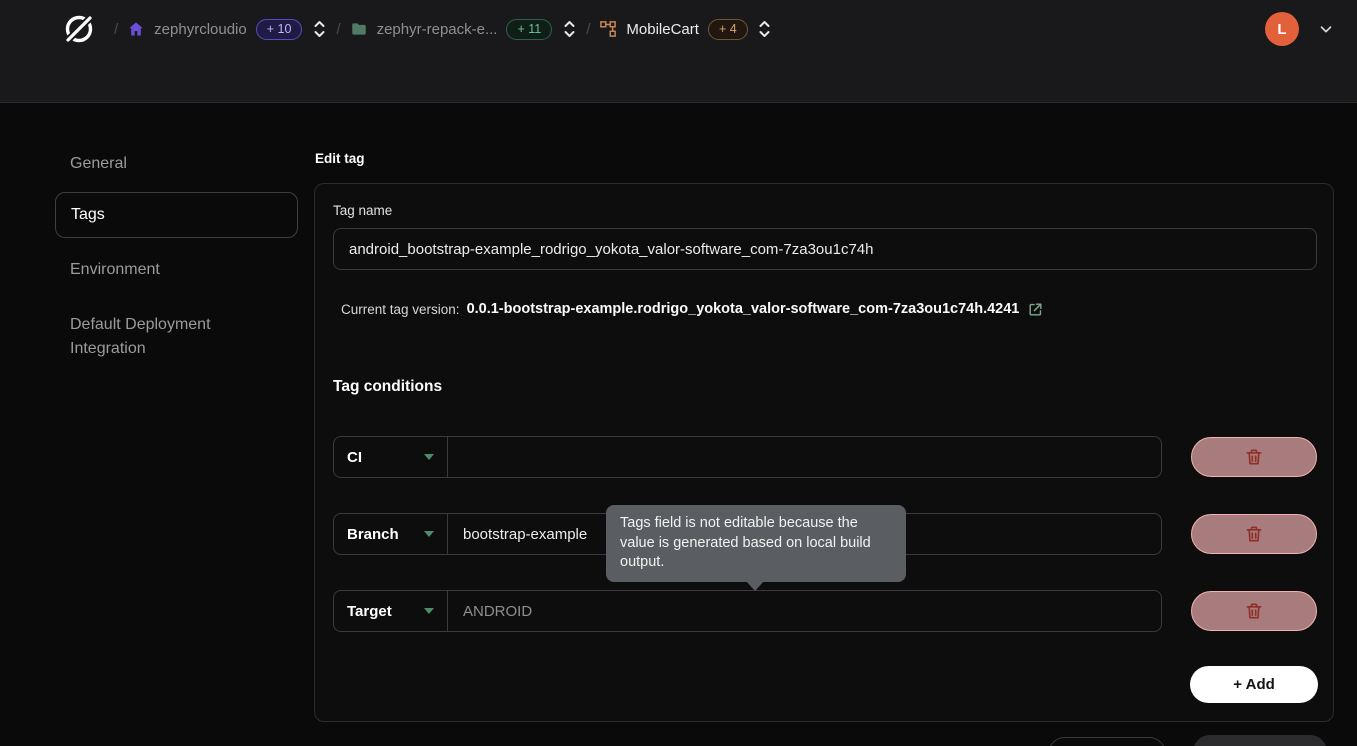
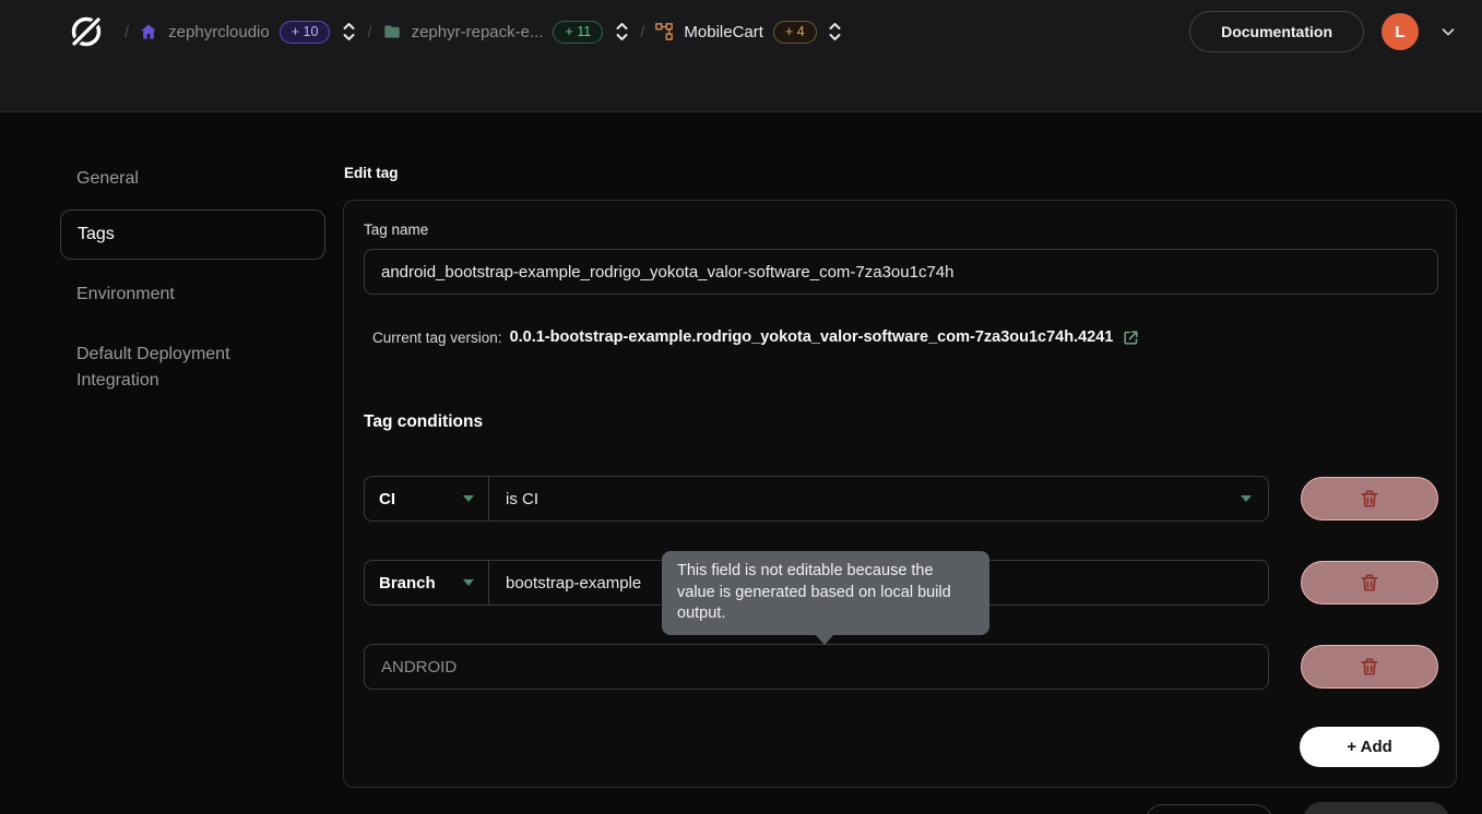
  /
  zephyrcloudio
  + 10
  /
  zephyr-repack-e...
  + 11
  /
  MobileCart
  + 4
+ Documentation
  L
  General
  Tags
  Environment
  Default Deployment Integration
  Edit tag
  Tag name
  android_bootstrap-example_rodrigo_yokota_valor-software_com-7za3ou1c74h
  Current tag version:
  0.0.1-bootstrap-example.rodrigo_yokota_valor-software_com-7za3ou1c74h.4241
  Tag conditions
  CI
+ is CI
  Branch
  bootstrap-example
- Target
  ANDROID
  + Add
- Tags field is not editable because the value is generated based on local build output.
+ This field is not editable because the value is generated based on local build output.
